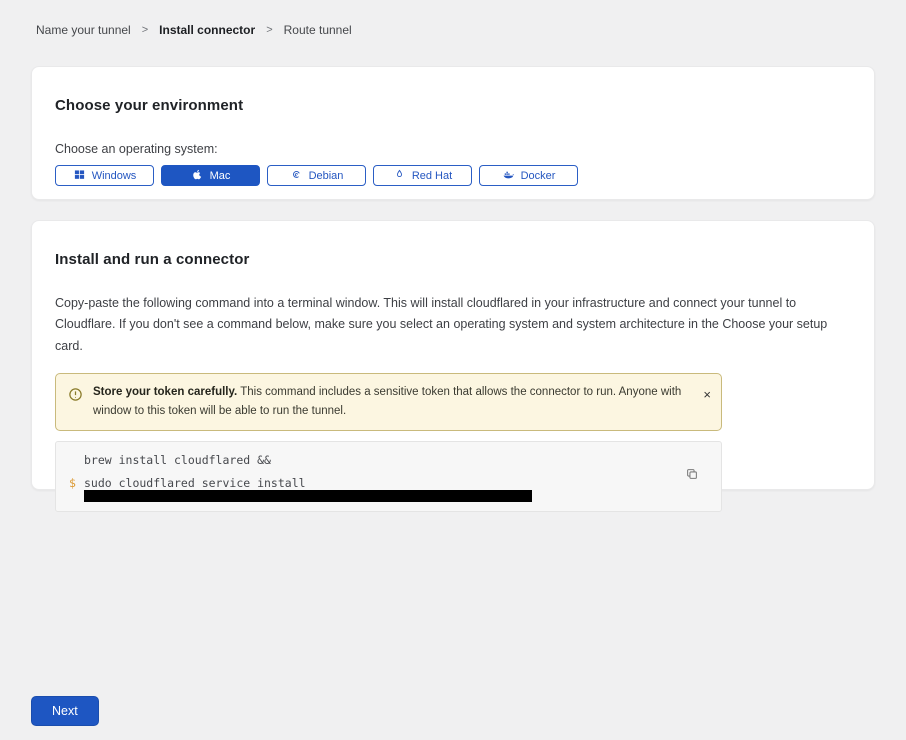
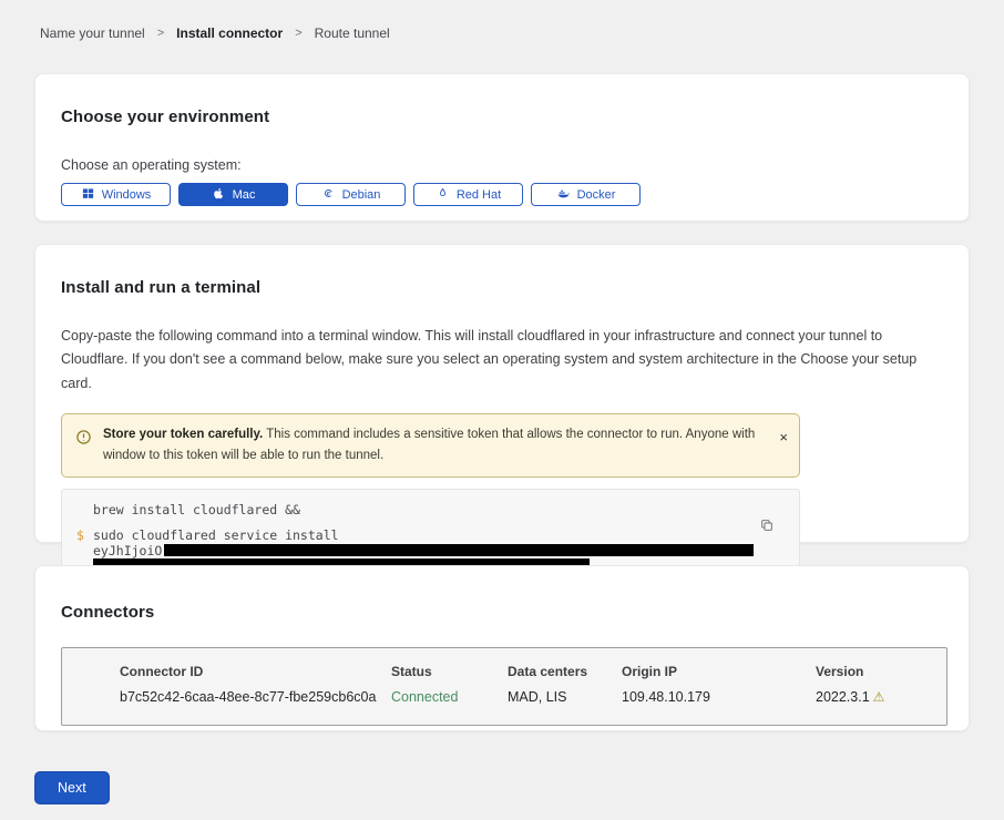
  Name your tunnel
  >
  Install connector
  >
  Route tunnel
  Choose your environment
  Choose an operating system:
  Windows
  Mac
  Debian
  Red Hat
  Docker
- Install and run a connector
+ Install and run a terminal
  Copy-paste the following command into a terminal window. This will install cloudflared in your infrastructure and connect your tunnel to Cloudflare. If you don't see a command below, make sure you select an operating system and system architecture in the Choose your setup card.
  Store your token carefully. This command includes a sensitive token that allows the connector to run. Anyone with window to this token will be able to run the tunnel.
  ×
  brew install cloudflared &&
  $
  sudo cloudflared service install
+ eyJhIjoiO
+ Connectors
+ Connector ID
+ Status
+ Data centers
+ Origin IP
+ Version
+ b7c52c42-6caa-48ee-8c77-fbe259cb6c0a
+ Connected
+ MAD, LIS
+ 109.48.10.179
+ 2022.3.1 ⚠
  Next
